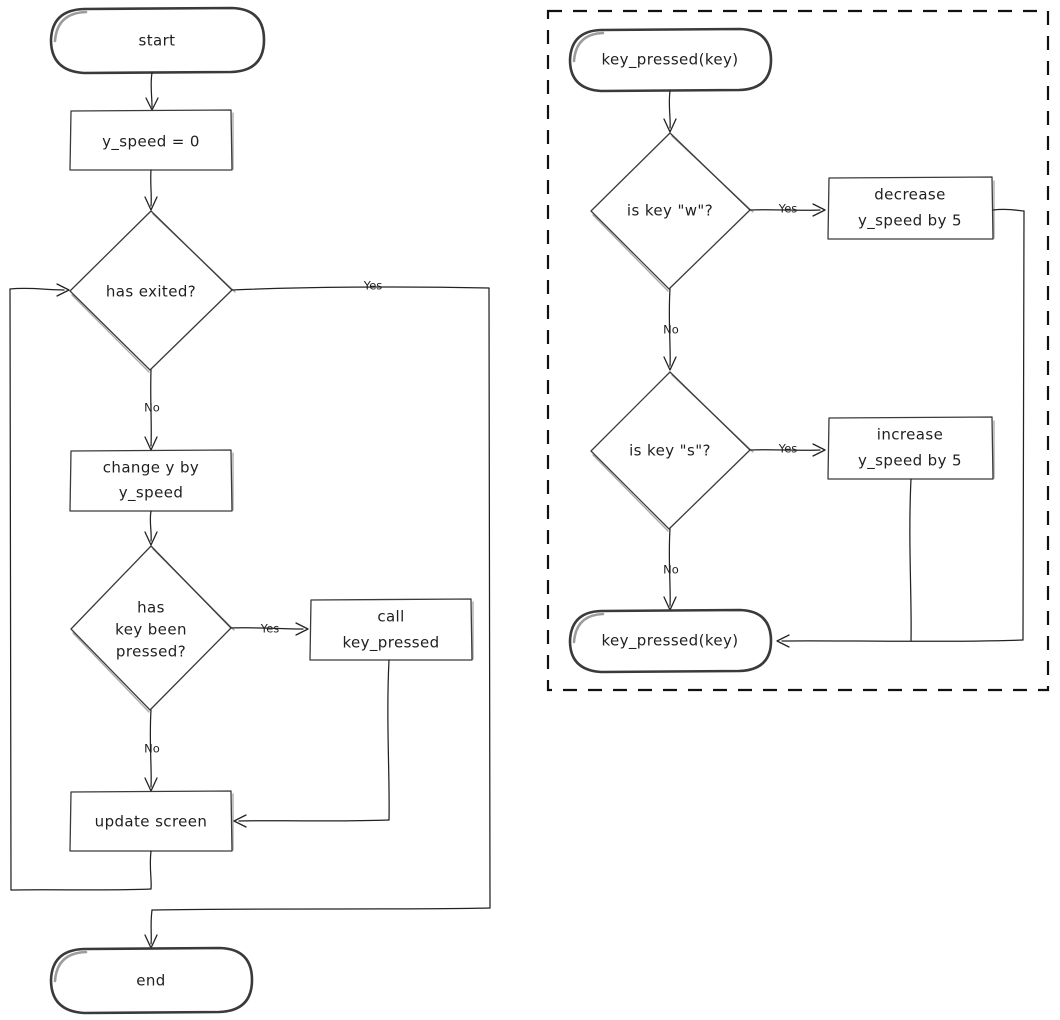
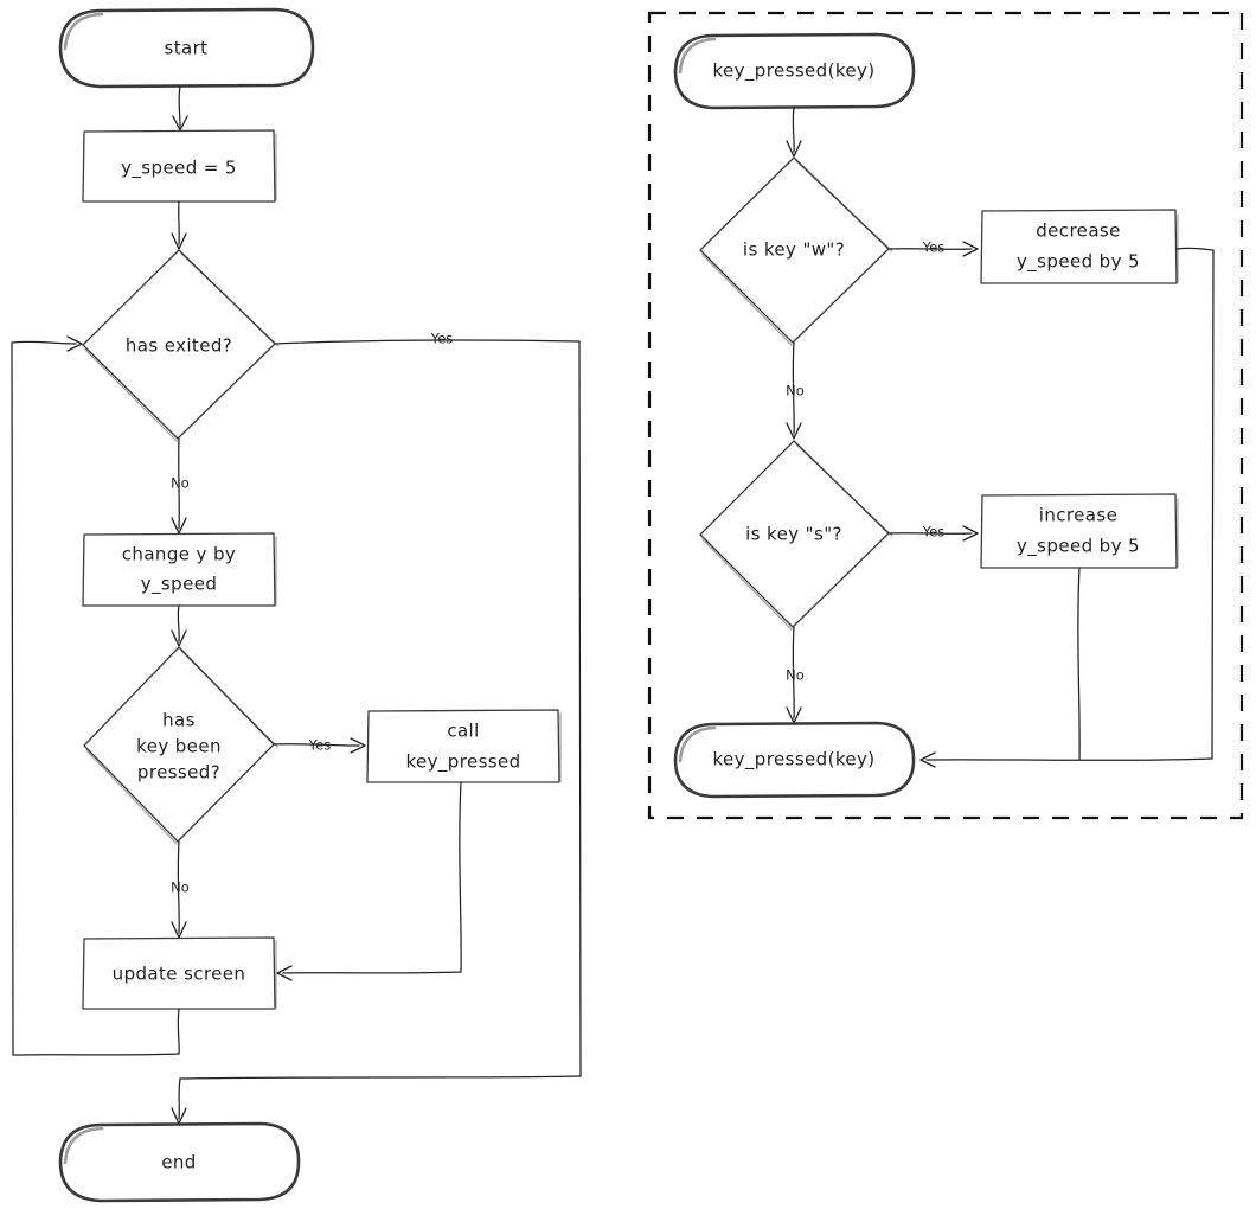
  start
- y_speed = 0
+ y_speed = 5
  has exited?
  Yes
  No
  change y by
  y_speed
  has
  key been
  pressed?
  Yes
  call
  key_pressed
  No
  update screen
  end
  key_pressed(key)
  is key "w"?
  Yes
  decrease
  y_speed by 5
  No
  is key "s"?
  Yes
  increase
  y_speed by 5
  No
  key_pressed(key)
